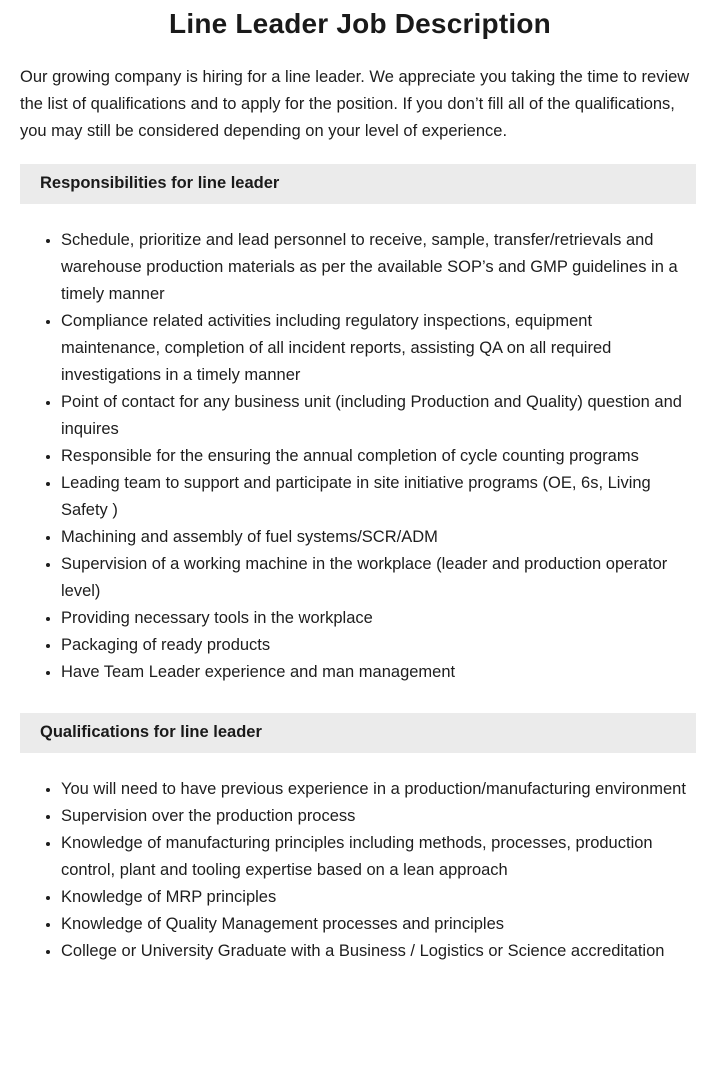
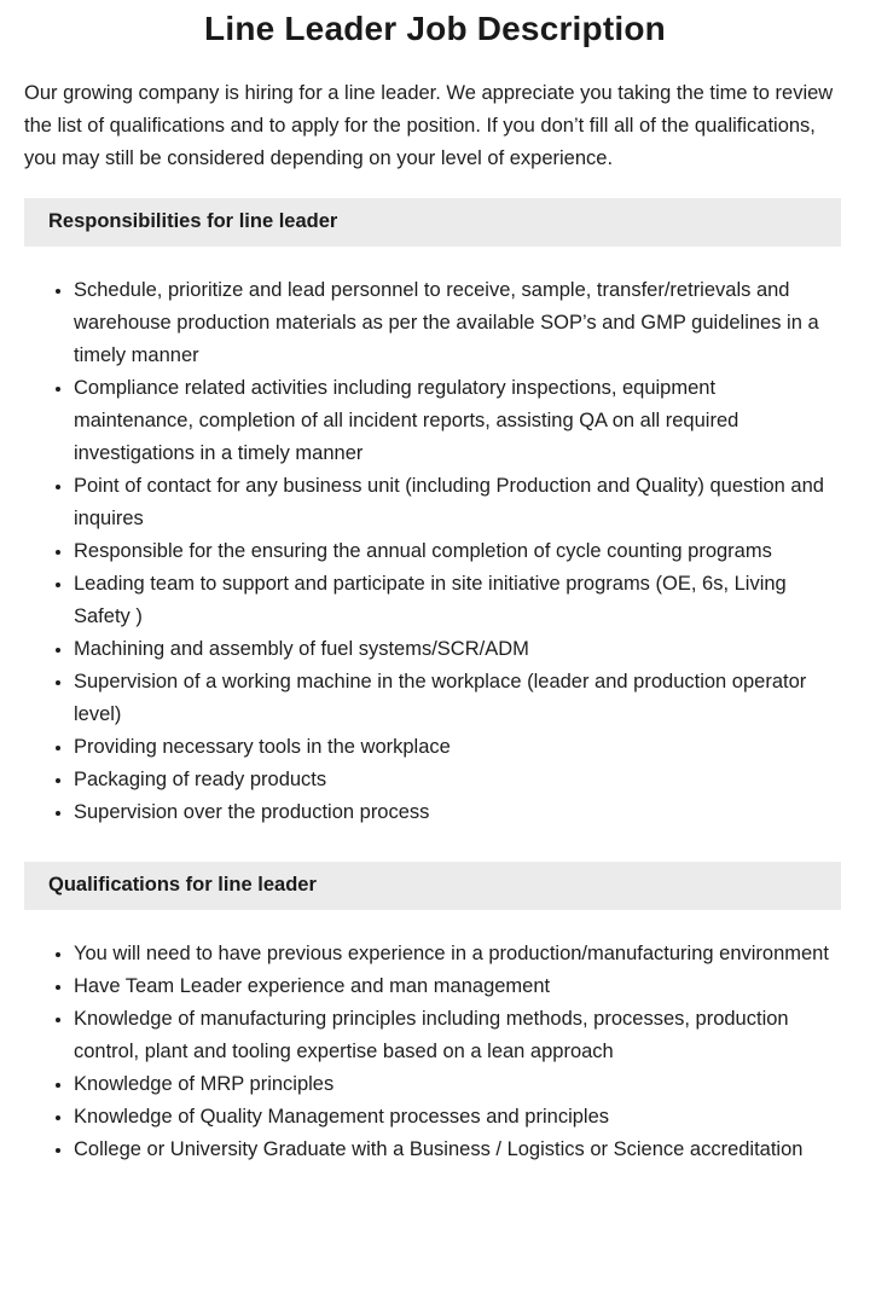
  Line Leader Job Description
  Our growing company is hiring for a line leader. We appreciate you taking the time to review the list of qualifications and to apply for the position. If you don’t fill all of the qualifications, you may still be considered depending on your level of experience.
  Responsibilities for line leader
  Schedule, prioritize and lead personnel to receive, sample, transfer/retrievals and warehouse production materials as per the available SOP’s and GMP guidelines in a timely manner
  Compliance related activities including regulatory inspections, equipment maintenance, completion of all incident reports, assisting QA on all required investigations in a timely manner
  Point of contact for any business unit (including Production and Quality) question and inquires
  Responsible for the ensuring the annual completion of cycle counting programs
  Leading team to support and participate in site initiative programs (OE, 6s, Living Safety )
  Machining and assembly of fuel systems/SCR/ADM
  Supervision of a working machine in the workplace (leader and production operator level)
  Providing necessary tools in the workplace
  Packaging of ready products
- Have Team Leader experience and man management
+ Supervision over the production process
  Qualifications for line leader
  You will need to have previous experience in a production/manufacturing environment
- Supervision over the production process
+ Have Team Leader experience and man management
  Knowledge of manufacturing principles including methods, processes, production control, plant and tooling expertise based on a lean approach
  Knowledge of MRP principles
  Knowledge of Quality Management processes and principles
  College or University Graduate with a Business / Logistics or Science accreditation
